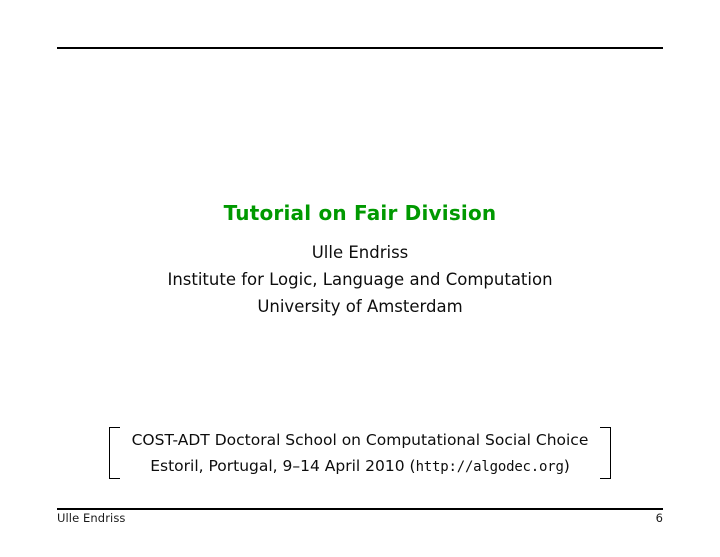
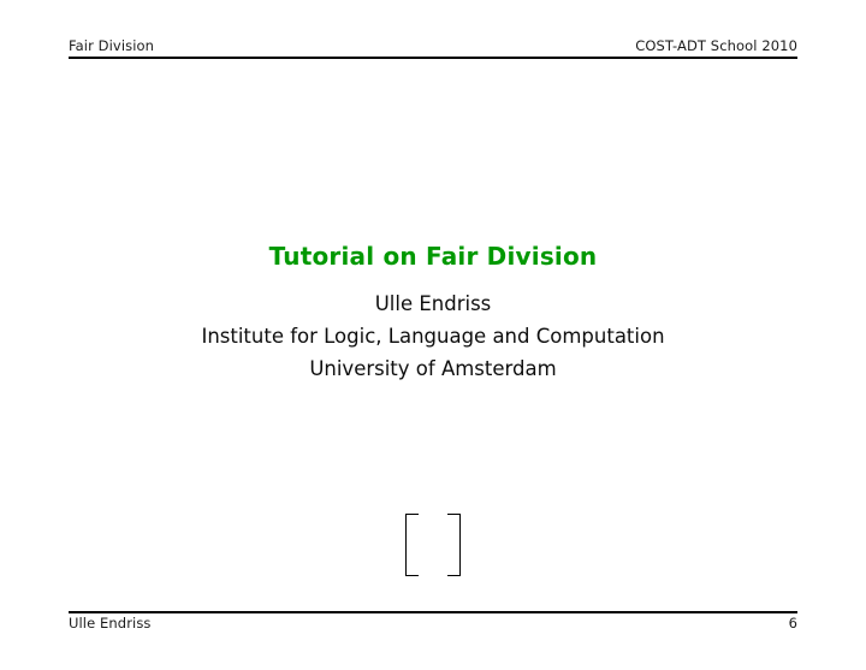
+ Fair Division
+ COST-ADT School 2010
  Tutorial on Fair Division
  Ulle Endriss
  Institute for Logic, Language and Computation
  University of Amsterdam
- COST-ADT Doctoral School on Computational Social Choice
- Estoril, Portugal, 9–14 April 2010 (http://algodec.org)
  Ulle Endriss
  6
